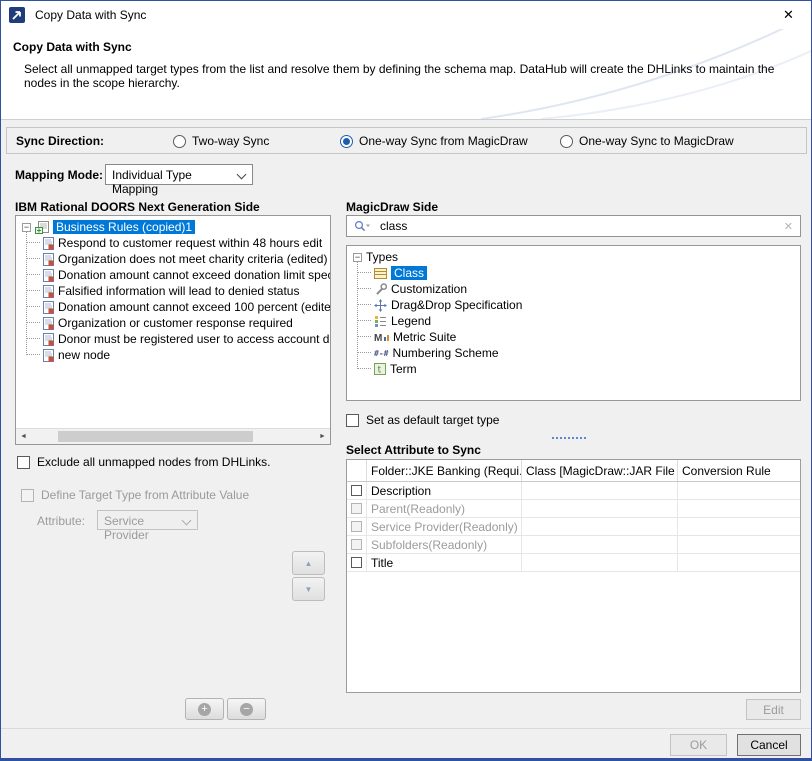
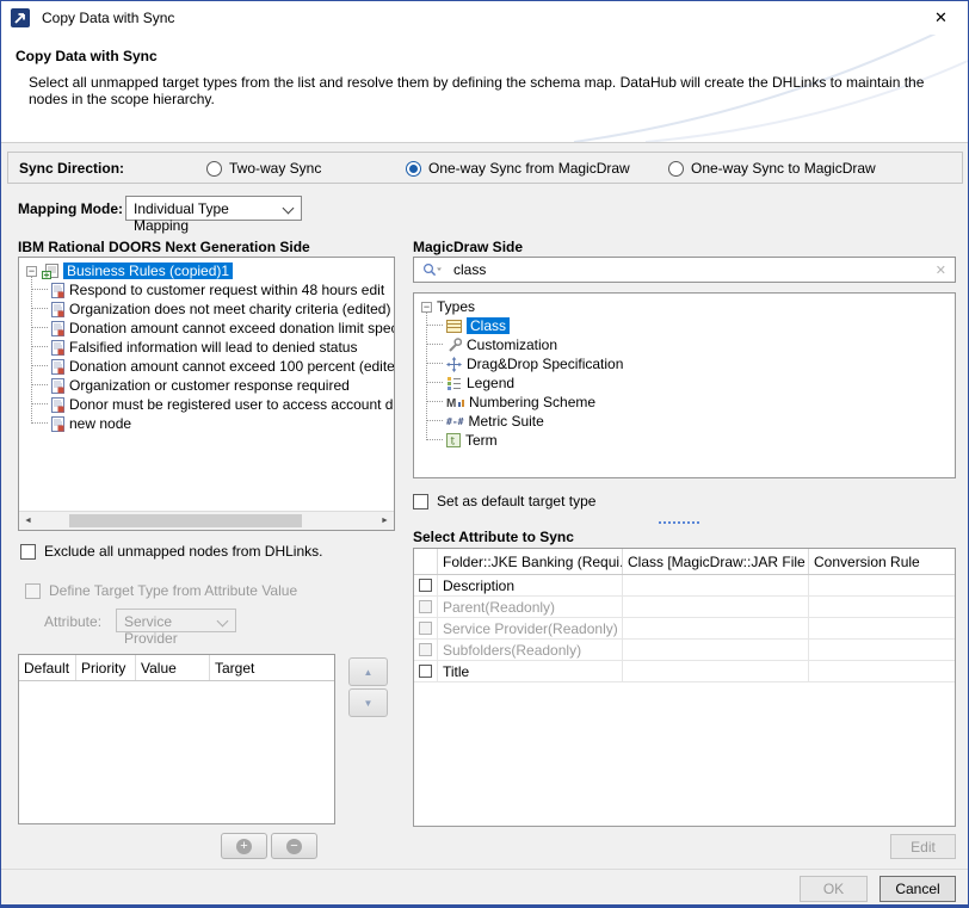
  Copy Data with Sync
  ✕
  Copy Data with Sync
  Select all unmapped target types from the list and resolve them by defining the schema map. DataHub will create the DHLinks to maintain the
  nodes in the scope hierarchy.
  Sync Direction:
  Two-way Sync
  One-way Sync from MagicDraw
  One-way Sync to MagicDraw
  Mapping Mode:
  Individual Type Mapping
  IBM Rational DOORS Next Generation Side
  −
  Business Rules (copied)1
  Respond to customer request within 48 hours edit
  Organization does not meet charity criteria (edited)
  Donation amount cannot exceed donation limit spe
  Falsified information will lead to denied status
  Donation amount cannot exceed 100 percent (edite
  Organization or customer response required
  Donor must be registered user to access account d
  new node
  Exclude all unmapped nodes from DHLinks.
  Define Target Type from Attribute Value
  Attribute:
  Service Provider
+ Default
+ Priority
+ Value
+ Target
  ▲
  ▼
  +
  −
  MagicDraw Side
  class
  ✕
  −
  Types
  Class
  Customization
  Drag&Drop Specification
  Legend
  M
- Metric Suite
+ Numbering Scheme
  #-#
- Numbering Scheme
+ Metric Suite
  t
  Term
  Set as default target type
  Select Attribute to Sync
  Folder::JKE Banking (Requi.
  Class [MagicDraw::JAR File
  Conversion Rule
  Description
  Parent(Readonly)
  Service Provider(Readonly)
  Subfolders(Readonly)
  Title
  Edit
  OK
  Cancel
